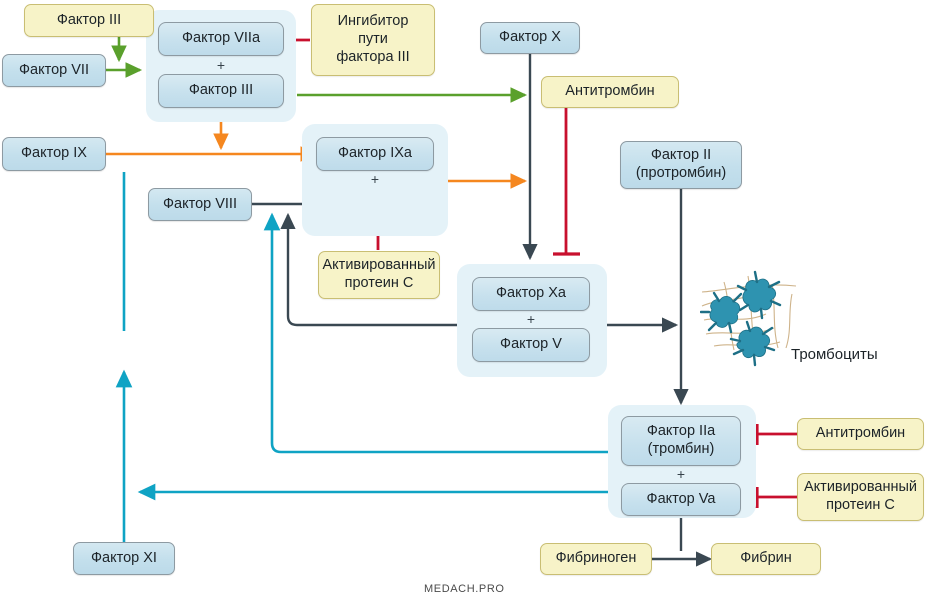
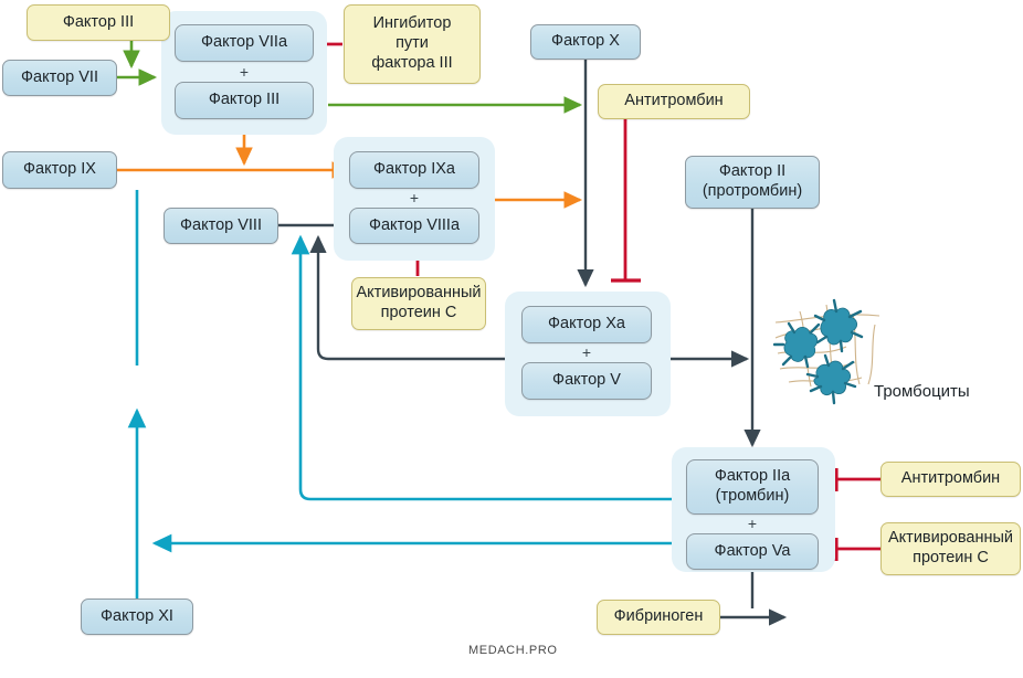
  Фактор III
  Фактор VII
  Ингибитор
  пути
  фактора III
  Фактор VIIa
  +
  Фактор III
  Фактор X
  Антитромбин
  Фактор IX
  Фактор II
  (протромбин)
  Фактор IXa
  +
+ Фактор VIIIa
  Фактор VIII
  Активированный
  протеин С
  Фактор Xa
  +
  Фактор V
  Фактор XI
  Фактор IIa
  (тромбин)
  +
  Фактор Va
  Антитромбин
  Активированный
  протеин С
  Фибриноген
- Фибрин
  Тромбоциты
  MEDACH.PRO
